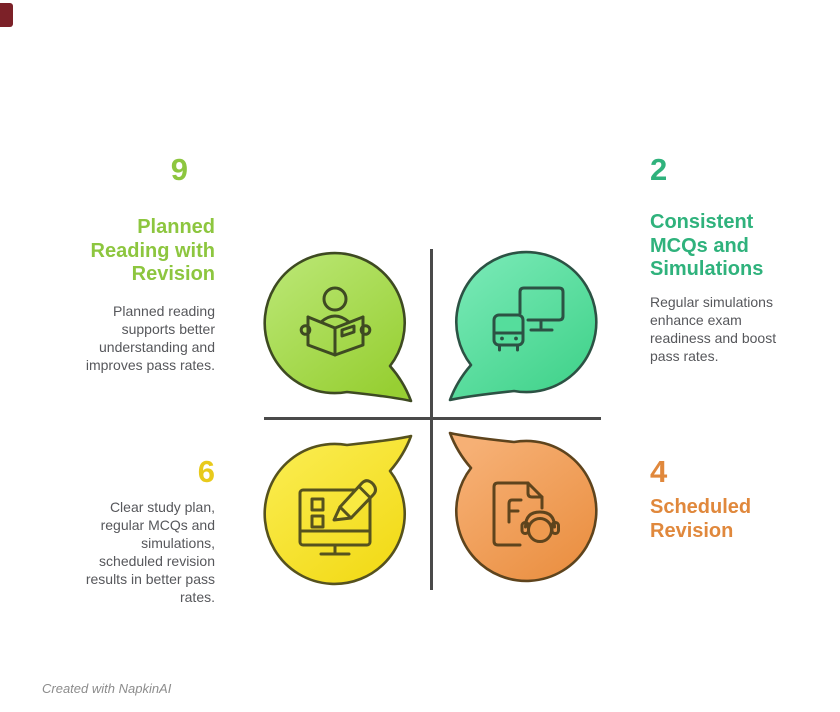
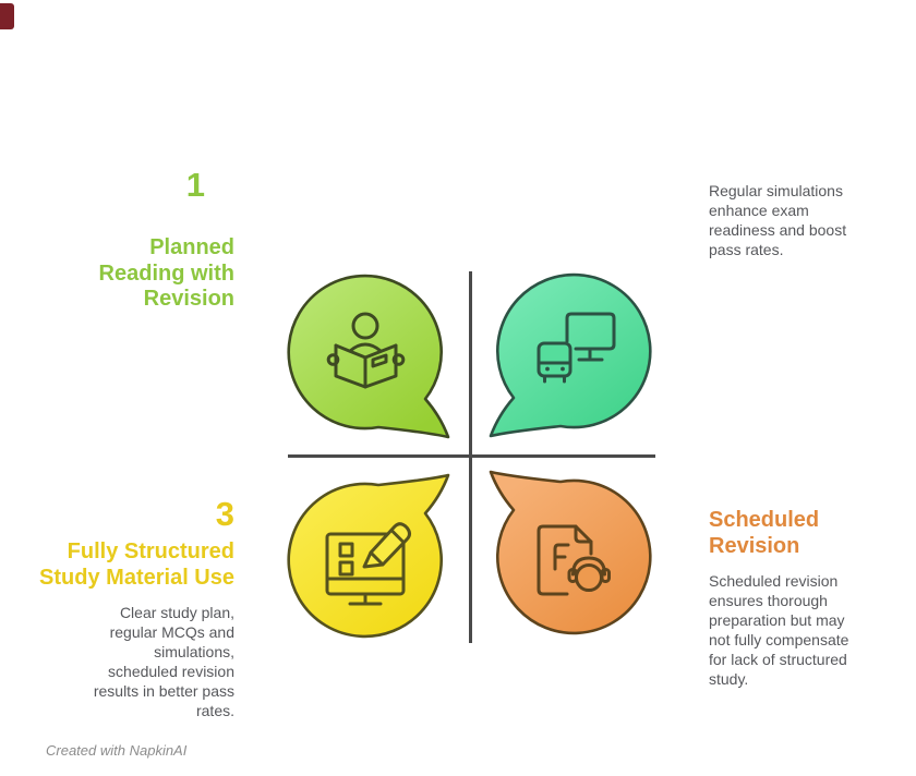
- 9
+ 1
  Planned
  Reading with
  Revision
- Planned reading
- supports better
- understanding and
- improves pass rates.
- 2
- Consistent
- MCQs and
- Simulations
  Regular simulations
  enhance exam
  readiness and boost
  pass rates.
- 6
+ 3
+ Fully Structured
+ Study Material Use
  Clear study plan,
  regular MCQs and
  simulations,
  scheduled revision
  results in better pass
  rates.
- 4
  Scheduled
  Revision
+ Scheduled revision
+ ensures thorough
+ preparation but may
+ not fully compensate
+ for lack of structured
+ study.
  Created with NapkinAI
